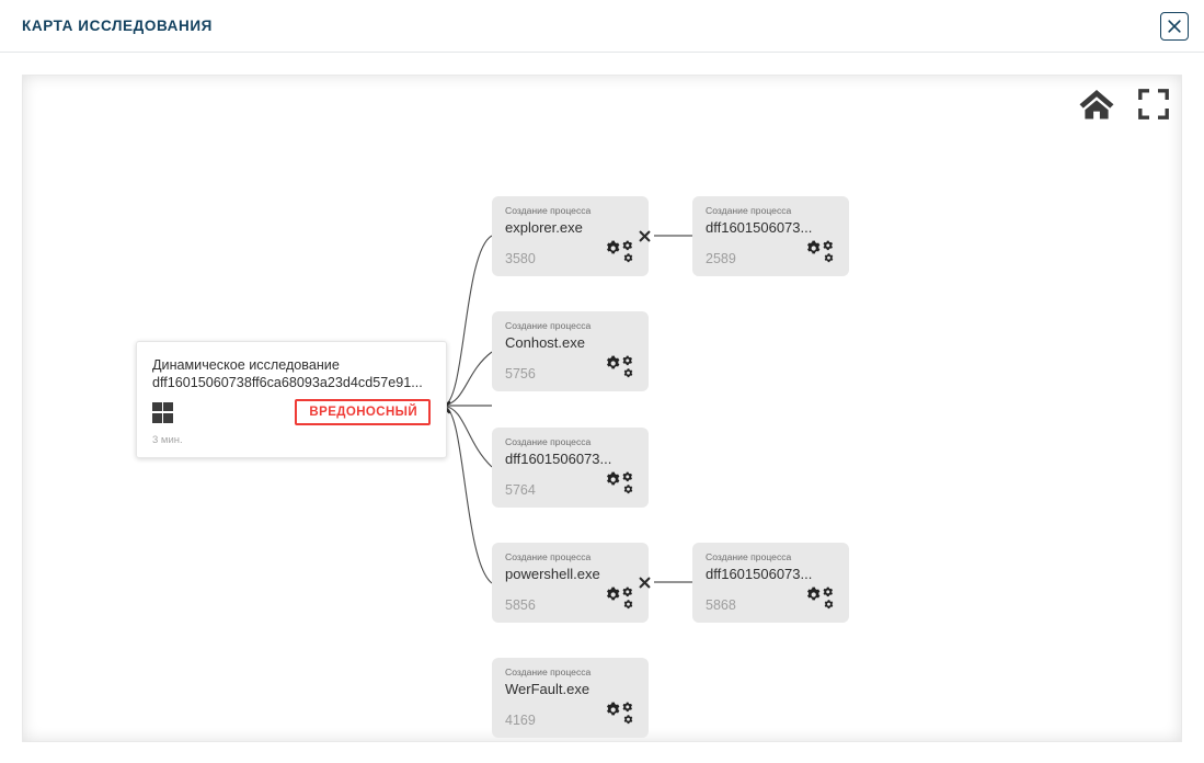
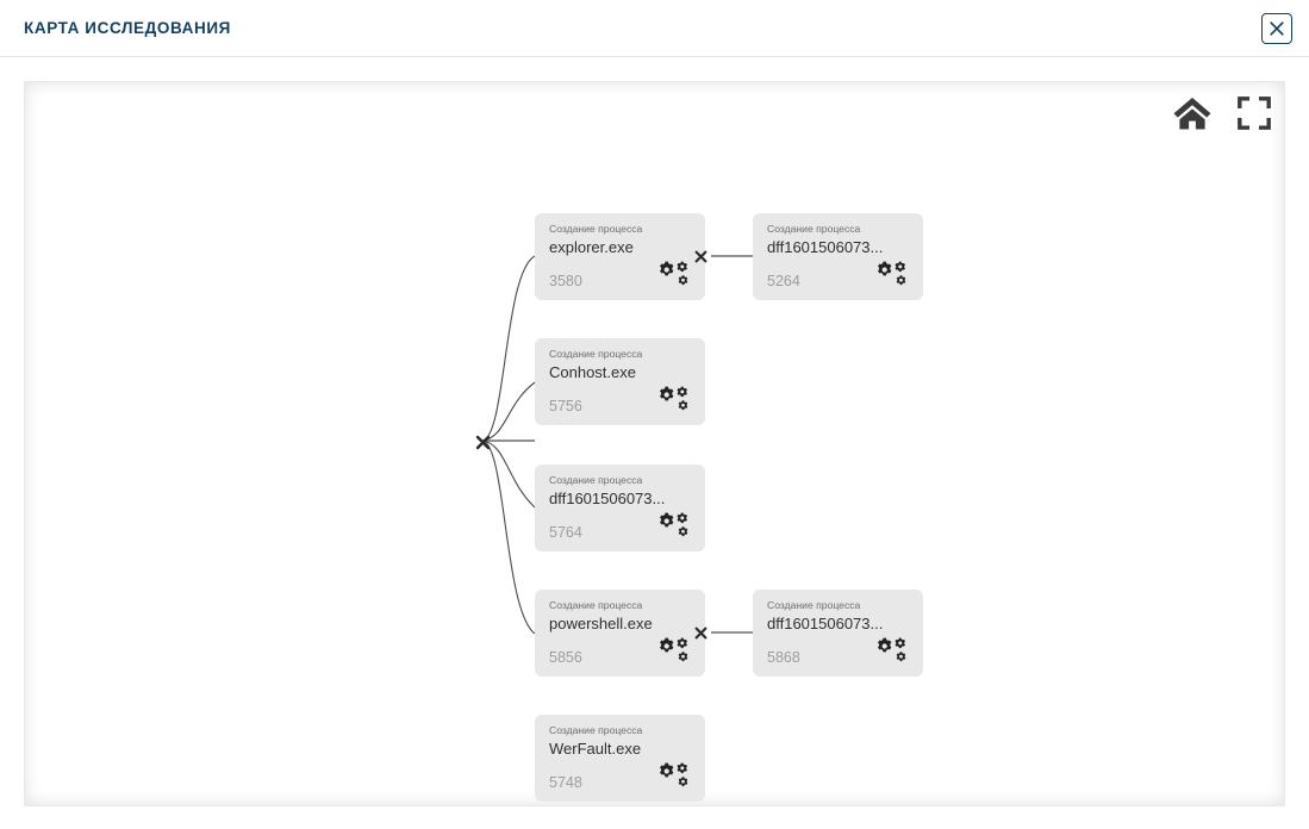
  КАРТА ИССЛЕДОВАНИЯ
- Динамическое исследование
- dff16015060738ff6ca68093a23d4cd57e91...
- ВРЕДОНОСНЫЙ
- 3 мин.
  Создание процесса
  explorer.exe
  3580
  Создание процесса
  dff1601506073...
- 2589
+ 5264
  Создание процесса
  Conhost.exe
  5756
  Создание процесса
  dff1601506073...
  5764
  Создание процесса
  powershell.exe
  5856
  Создание процесса
  dff1601506073...
  5868
  Создание процесса
  WerFault.exe
- 4169
+ 5748
